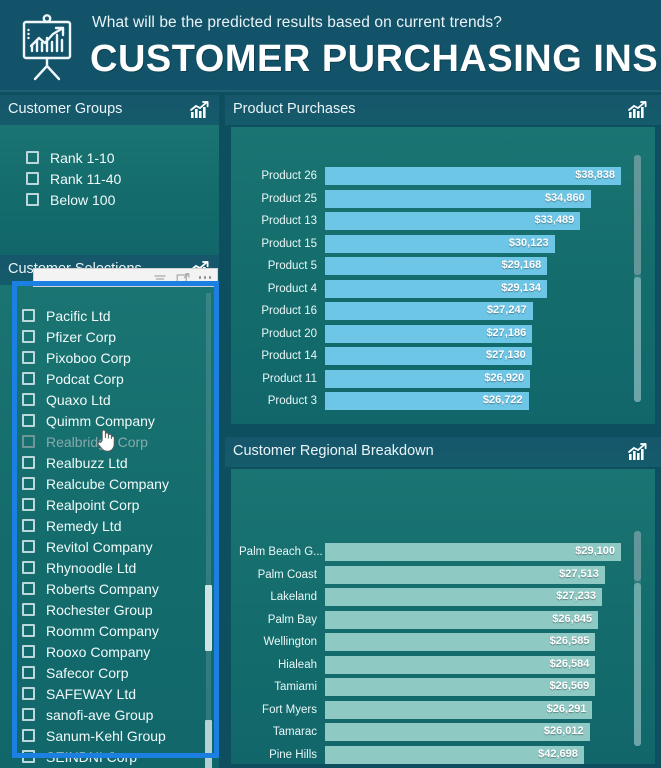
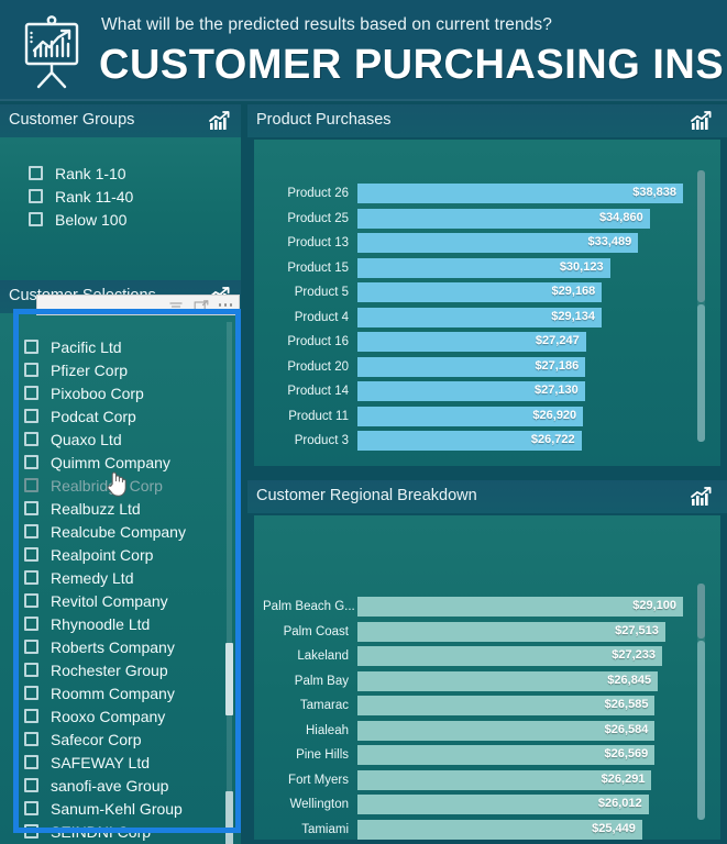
  What will be the predicted results based on current trends?
  CUSTOMER PURCHASING INS
  Customer Groups
  Rank 1-10
  Rank 11-40
  Below 100
  Pacific Ltd
  Pfizer Corp
  Pixoboo Corp
  Podcat Corp
  Quaxo Ltd
  Quimm Company
  Realbrid Corp
  Realbuzz Ltd
  Realcube Company
  Realpoint Corp
  Remedy Ltd
  Revitol Company
  Rhynoodle Ltd
  Roberts Company
  Rochester Group
  Roomm Company
  Rooxo Company
  Safecor Corp
  SAFEWAY Ltd
  sanofi-ave Group
  Sanum-Kehl Group
  SEINDNI Corp
  Product Purchases
  Product 26
  $38,838
  Product 25
  $34,860
  Product 13
  $33,489
  Product 15
  $30,123
  Product 5
  $29,168
  Product 4
  $29,134
  Product 16
  $27,247
  Product 20
  $27,186
  Product 14
  $27,130
  Product 11
  $26,920
  Product 3
  $26,722
  Customer Regional Breakdown
  Palm Beach G...
  $29,100
  Palm Coast
  $27,513
  Lakeland
  $27,233
  Palm Bay
  $26,845
- Wellington
+ Tamarac
  $26,585
  Hialeah
  $26,584
- Tamiami
+ Pine Hills
  $26,569
  Fort Myers
  $26,291
- Tamarac
+ Wellington
  $26,012
- Pine Hills
+ Tamiami
- $42,698
+ $25,449
